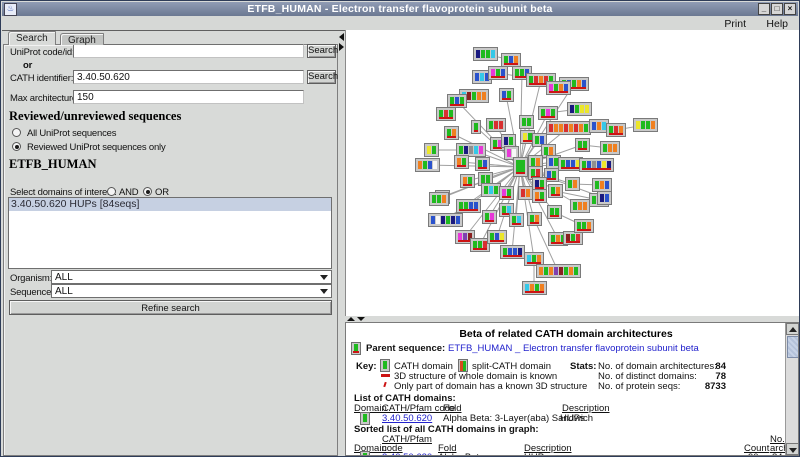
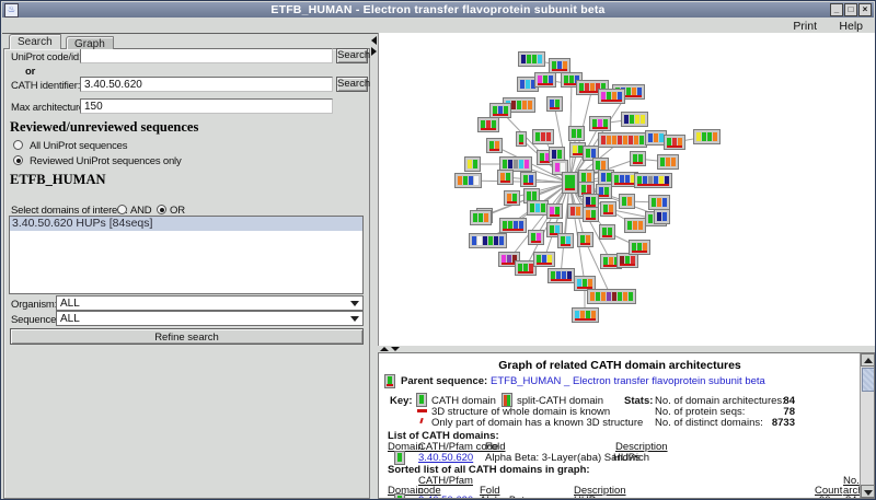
  ♨
  ETFB_HUMAN - Electron transfer flavoprotein subunit beta
  _
  □
  ×
  Print
  Help
  Search
  Graph
  UniProt code/id
  Search
  or
  CATH identifier:
  3.40.50.620
  Search
  Max architectur
  150
  Reviewed/unreviewed sequences
  All UniProt sequences
  Reviewed UniProt sequences only
  ETFB_HUMAN
  Select domains of intere
  AND
  OR
  3.40.50.620 HUPs [84seqs]
  Organism
  ALL
  Sequence
  ALL
  Refine search
- Beta of related CATH domain architectures
+ Graph of related CATH domain architectures
  Parent sequence:
  ETFB_HUMAN _ Electron transfer flavoprotein subunit beta
  Key:
  CATH domain
  split-CATH domain
  3D structure of whole domain is known
  Only part of domain has a known 3D structure
  Stats:
  No. of domain architectures:
  84
- No. of distinct domains:
+ No. of protein seqs:
  78
- No. of protein seqs:
+ No. of distinct domains:
  8733
  List of CATH domains:
  Domain
  CATH/Pfam code
  Fold
  Description
  3.40.50.620
  Alpha Beta: 3-Layer(aba) Sandwich
  HUPs
  Sorted list of all CATH domains in graph:
  CATH/Pfam
  No.
  Domain
  code
  Fold
  Description
  Count
